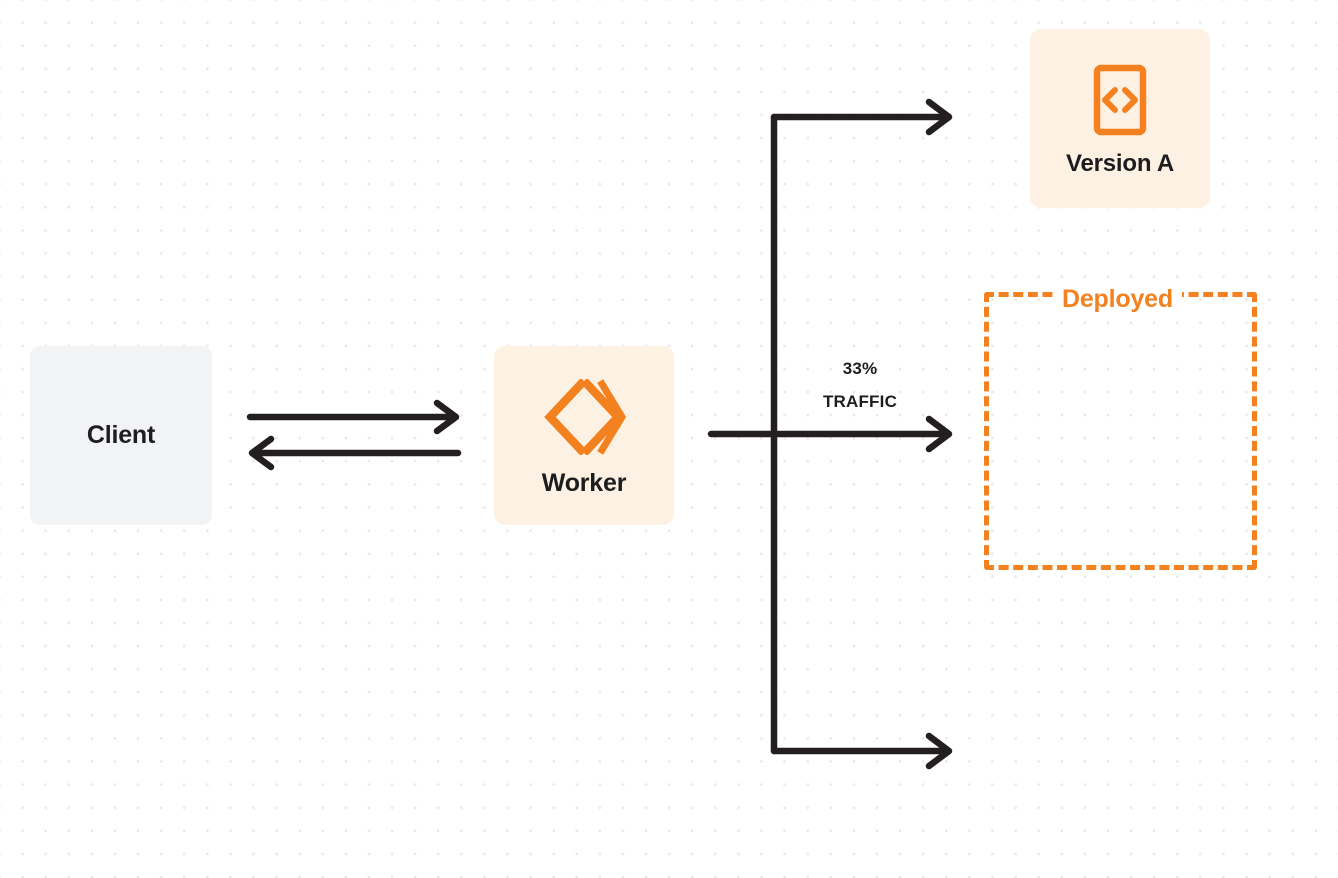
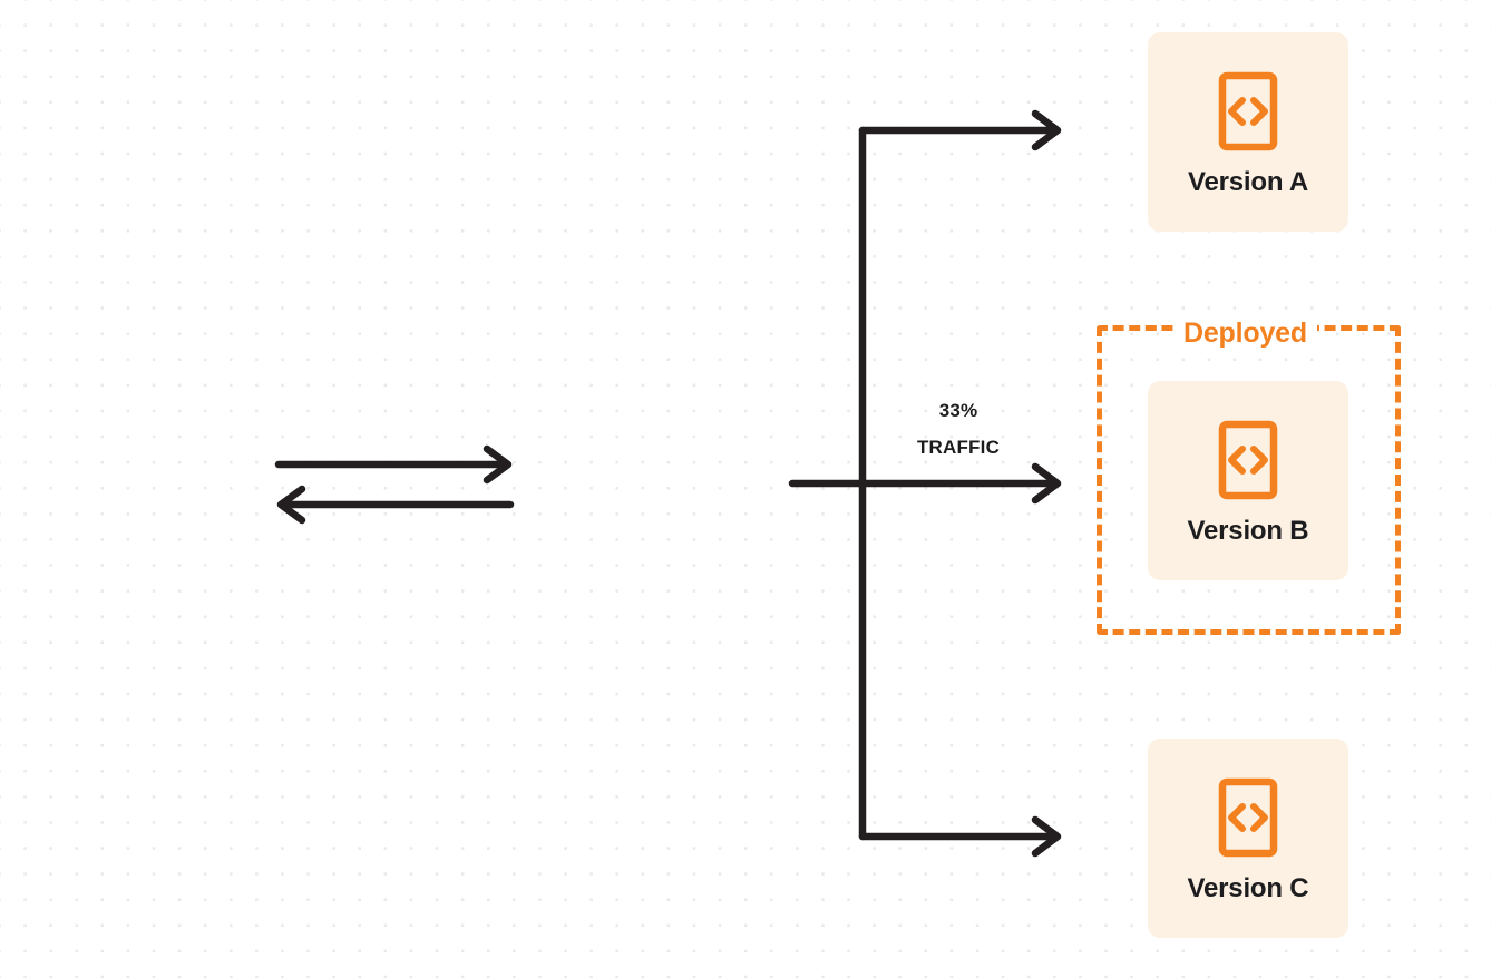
- Client
- Worker
  33%
  TRAFFIC
  Deployed
  Version A
+ Version B
+ Version C
